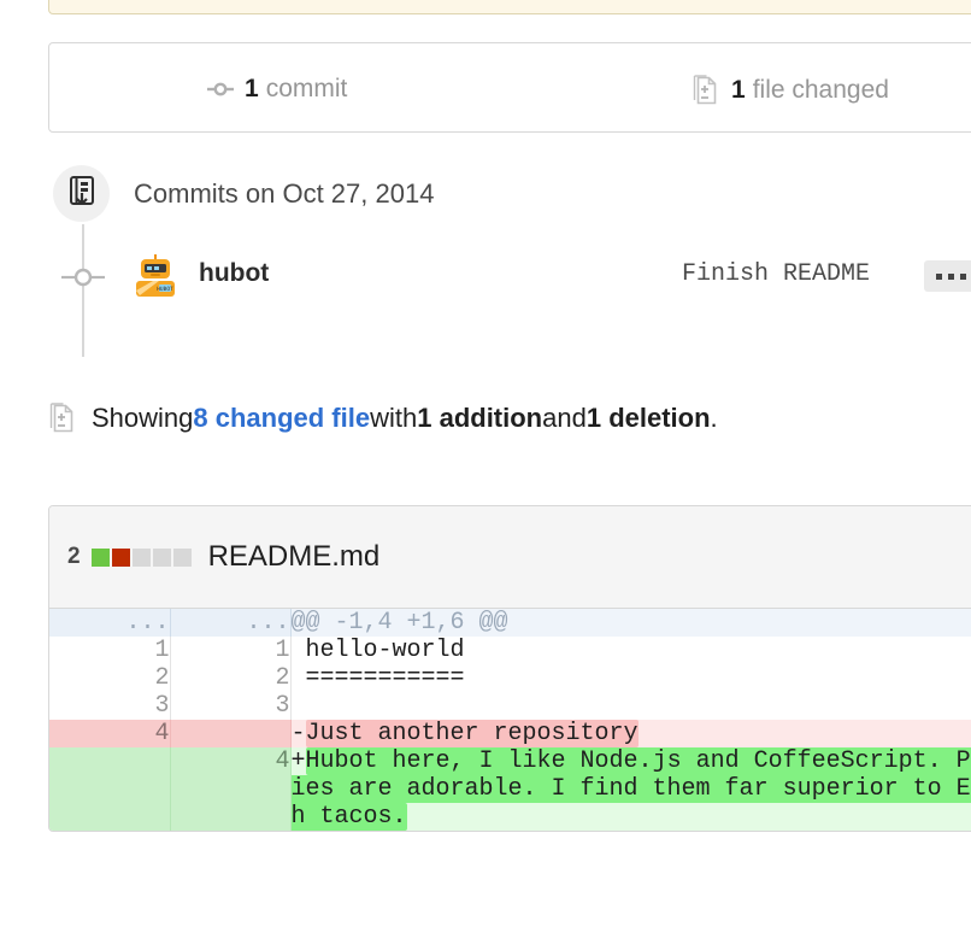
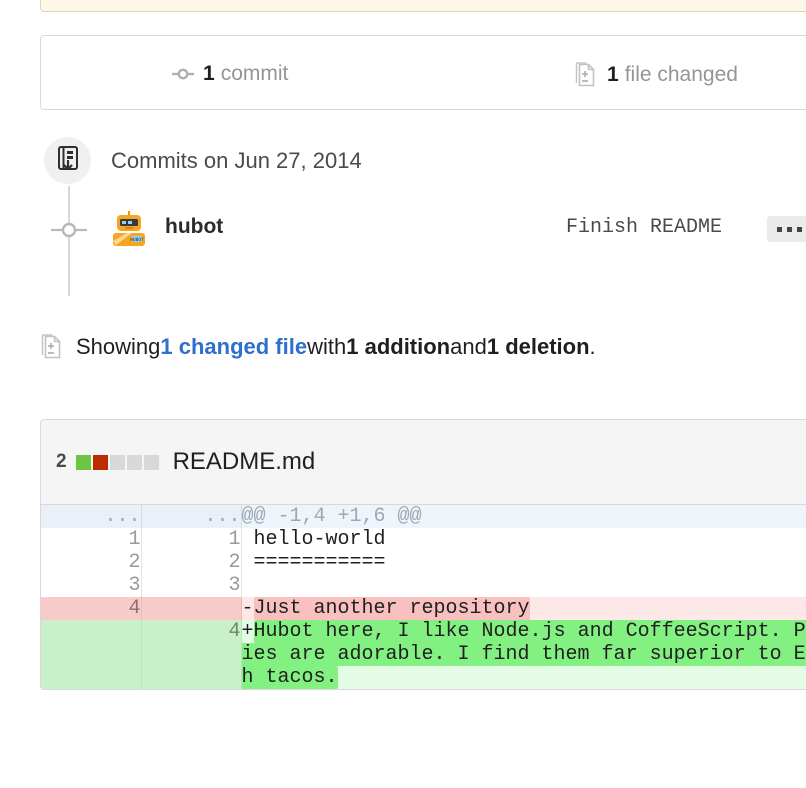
  1
  commit
  1
  file changed
- Commits on Oct 27, 2014
+ Commits on Jun 27, 2014
  hubot
  Finish README
  Showing
- 8 changed file
+ 1 changed file
  with
  1 addition
  and
  1 deletion
  .
  2
  README.md
  ...	...	@@ -1,4 +1,6 @@
  1	1	hello-world
  2	2	===========
  3	3
  4		-Just another repository
  	4	+Hubot here, I like Node.js and CoffeeScript. Pies are adorable. I find them far superior to Eh tacos.
